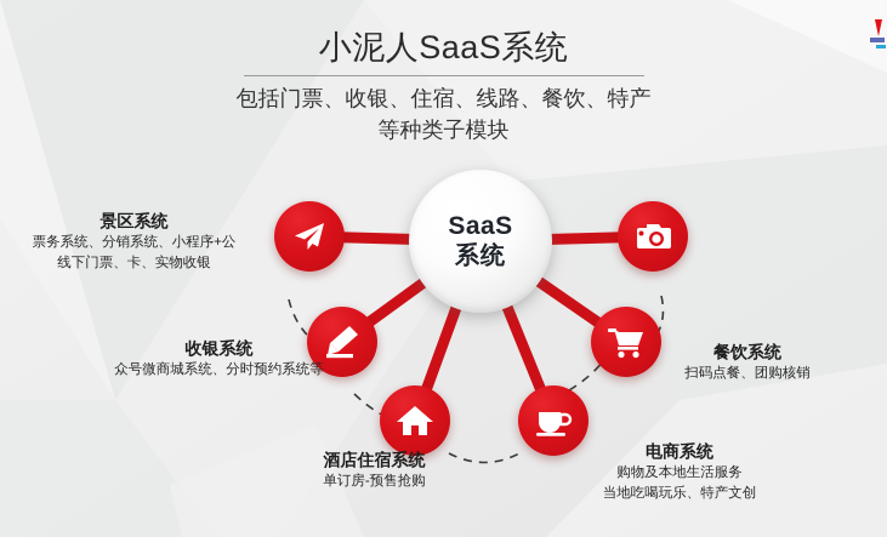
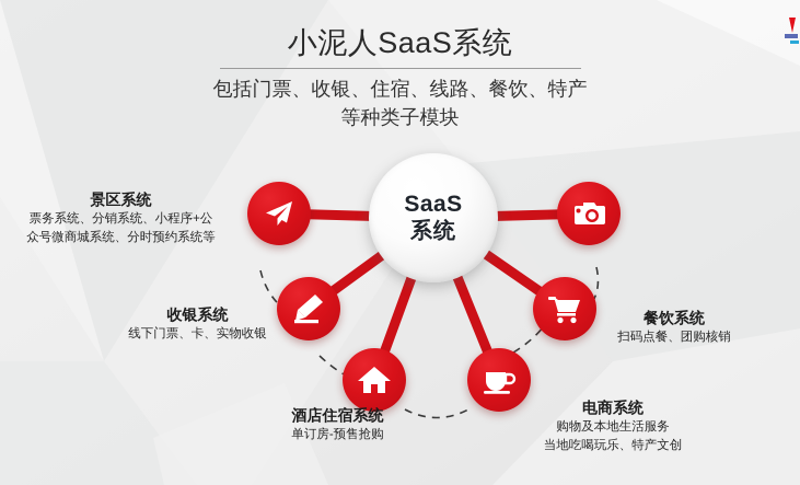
  小泥人SaaS系统
  包括门票、收银、住宿、线路、餐饮、特产
  等种类子模块
  SaaS
  系统
  景区系统
  票务系统、分销系统、小程序+公
- 线下门票、卡、实物收银
+ 众号微商城系统、分时预约系统等
  收银系统
- 众号微商城系统、分时预约系统等
+ 线下门票、卡、实物收银
  酒店住宿系统
  单订房-预售抢购
  餐饮系统
  扫码点餐、团购核销
  电商系统
  购物及本地生活服务
  当地吃喝玩乐、特产文创
